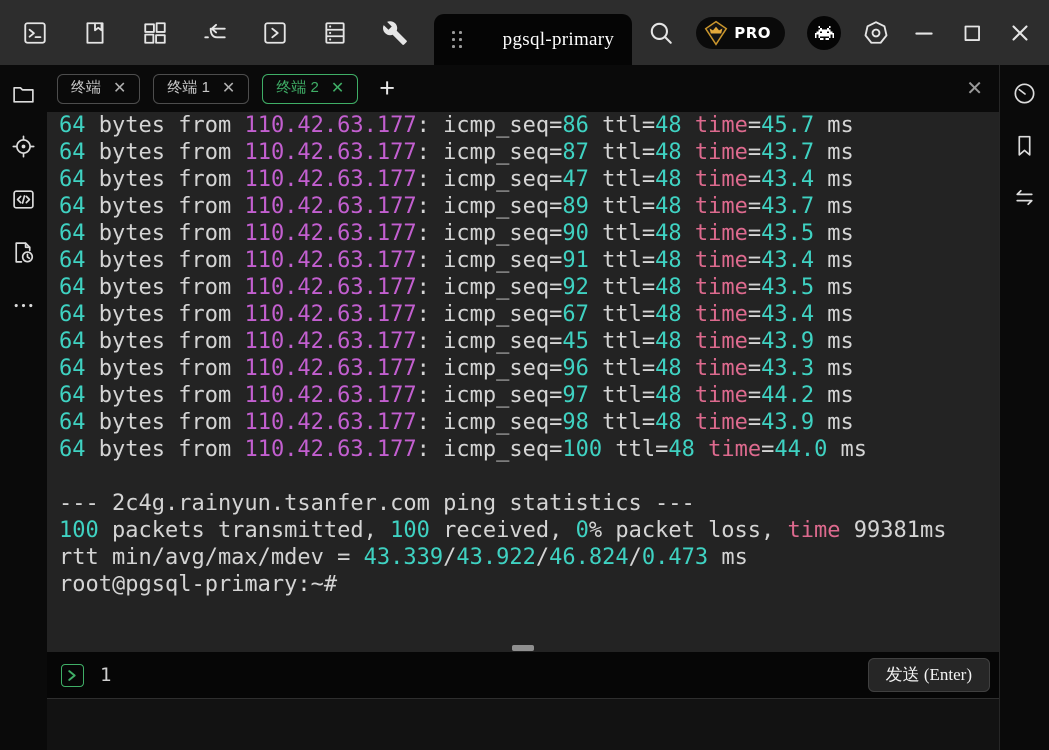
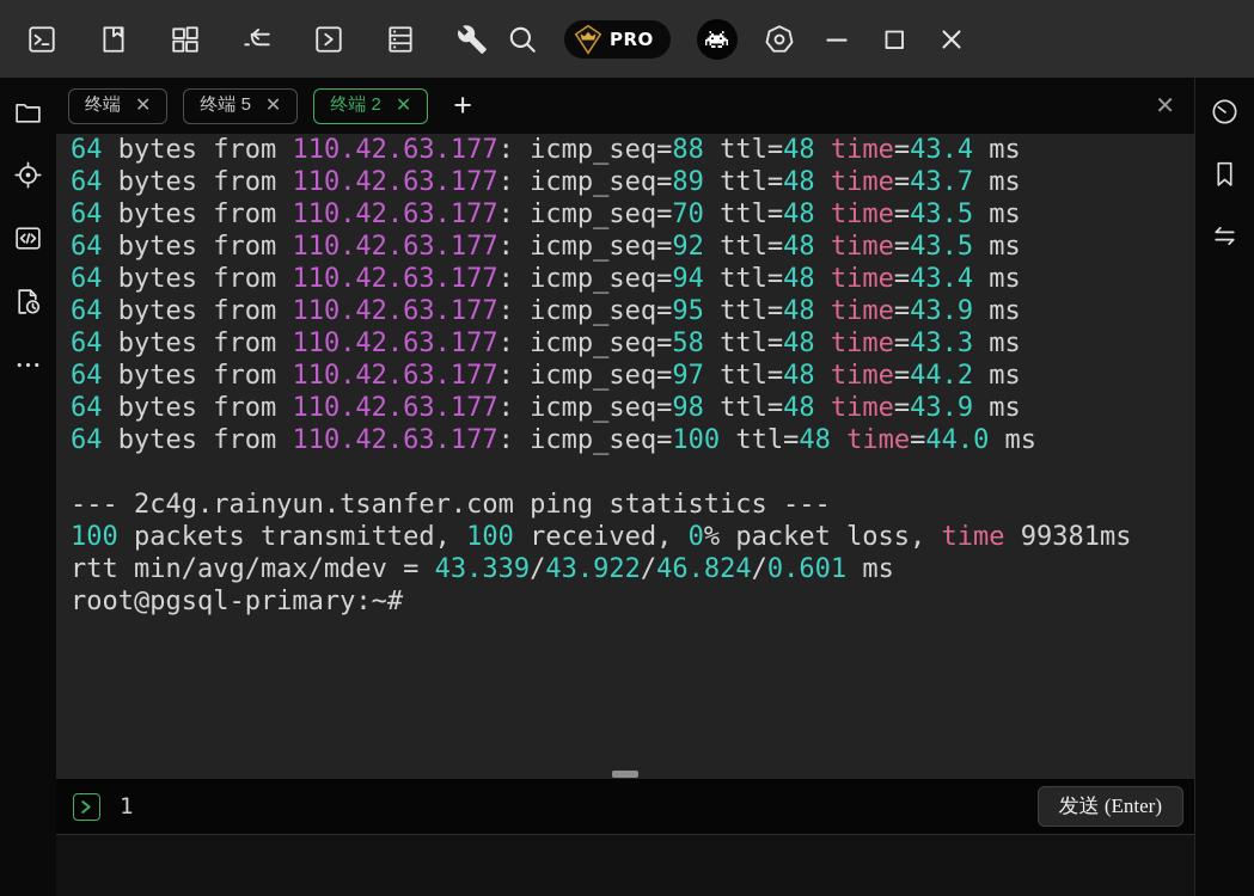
- pgsql-primary
  PRO
  终端
  ✕
- 终端 1
+ 终端 5
  ✕
  终端 2
  ✕
  +
  ✕
- 64 bytes from 110.42.63.177: icmp_seq=86 ttl=48 time=45.7 ms
- 64 bytes from 110.42.63.177: icmp_seq=87 ttl=48 time=43.7 ms
- 64 bytes from 110.42.63.177: icmp_seq=47 ttl=48 time=43.4 ms
+ 64 bytes from 110.42.63.177: icmp_seq=88 ttl=48 time=43.4 ms
  64 bytes from 110.42.63.177: icmp_seq=89 ttl=48 time=43.7 ms
- 64 bytes from 110.42.63.177: icmp_seq=90 ttl=48 time=43.5 ms
+ 64 bytes from 110.42.63.177: icmp_seq=70 ttl=48 time=43.5 ms
- 64 bytes from 110.42.63.177: icmp_seq=91 ttl=48 time=43.4 ms
  64 bytes from 110.42.63.177: icmp_seq=92 ttl=48 time=43.5 ms
- 64 bytes from 110.42.63.177: icmp_seq=67 ttl=48 time=43.4 ms
+ 64 bytes from 110.42.63.177: icmp_seq=94 ttl=48 time=43.4 ms
- 64 bytes from 110.42.63.177: icmp_seq=45 ttl=48 time=43.9 ms
+ 64 bytes from 110.42.63.177: icmp_seq=95 ttl=48 time=43.9 ms
- 64 bytes from 110.42.63.177: icmp_seq=96 ttl=48 time=43.3 ms
+ 64 bytes from 110.42.63.177: icmp_seq=58 ttl=48 time=43.3 ms
  64 bytes from 110.42.63.177: icmp_seq=97 ttl=48 time=44.2 ms
  64 bytes from 110.42.63.177: icmp_seq=98 ttl=48 time=43.9 ms
  64 bytes from 110.42.63.177: icmp_seq=100 ttl=48 time=44.0 ms
  --- 2c4g.rainyun.tsanfer.com ping statistics ---
  100 packets transmitted, 100 received, 0% packet loss, time 99381ms
- rtt min/avg/max/mdev = 43.339/43.922/46.824/0.473 ms
+ rtt min/avg/max/mdev = 43.339/43.922/46.824/0.601 ms
  root@pgsql-primary:~#
  1
  发送 (Enter)
